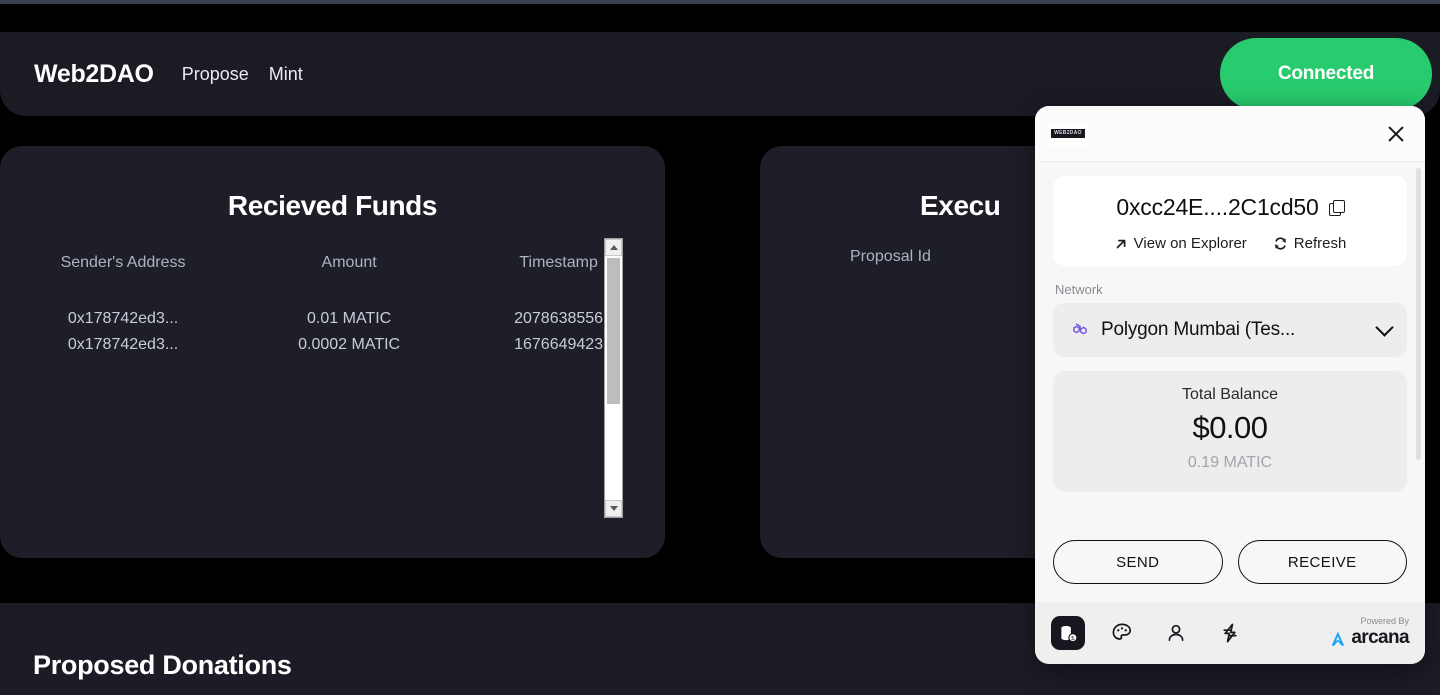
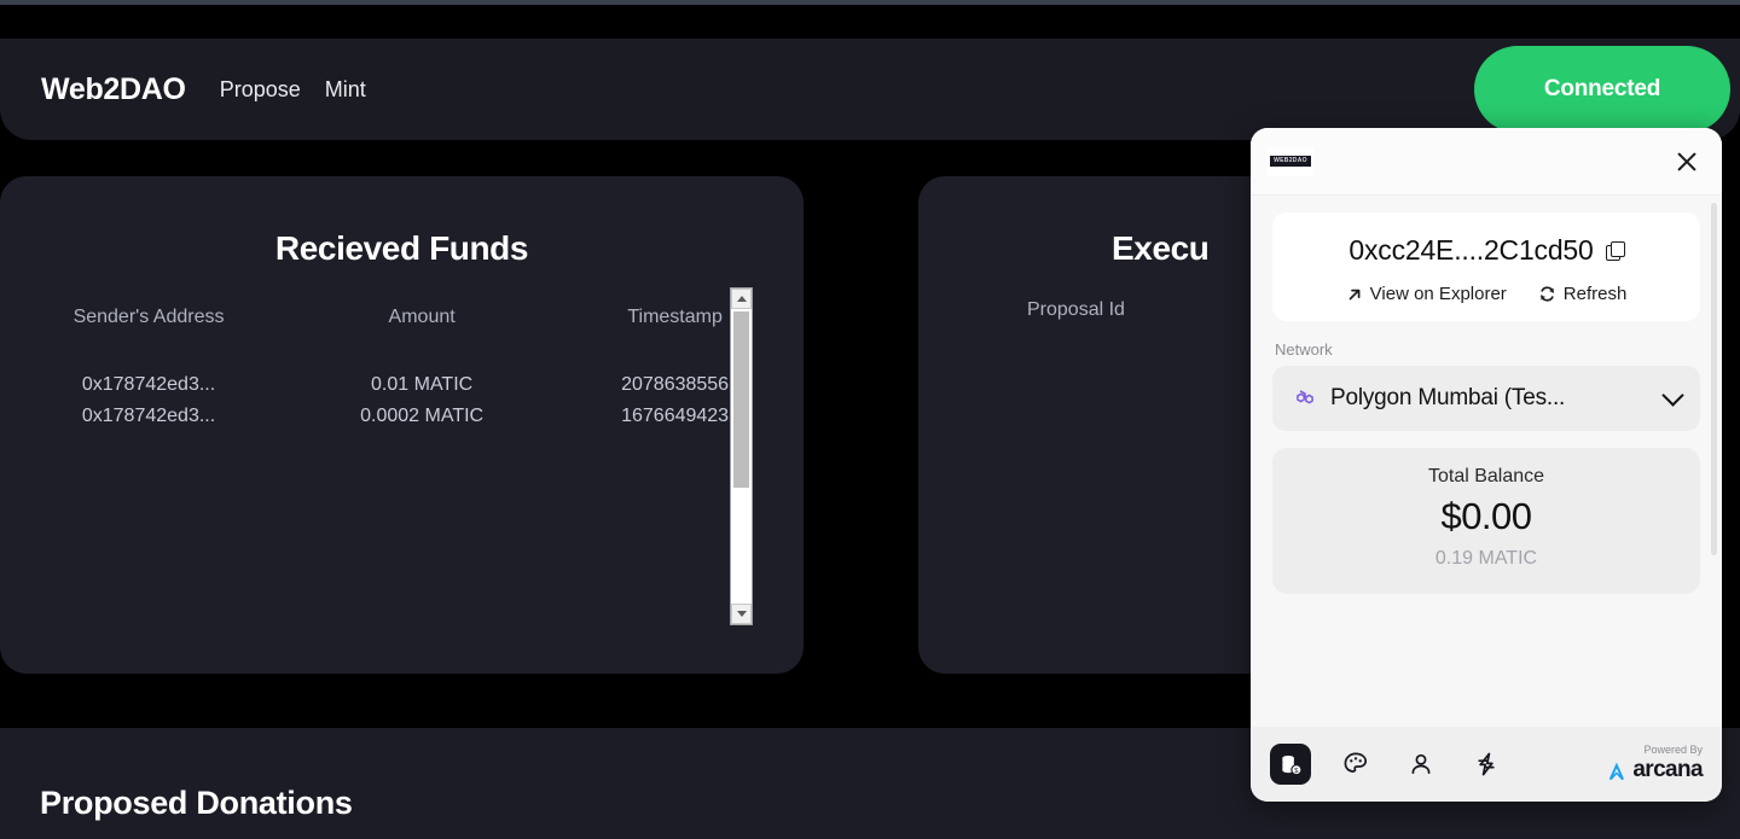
  Web2DAO
  Propose
  Mint
  Connected
  Recieved Funds
  Sender's Address	Amount	Timestamp
  0x178742ed3...	0.01 MATIC	2078638556
  0x178742ed3...	0.0002 MATIC	1676649423
  Execu
  Proposal Id
  Proposed Donations
  0xcc24E....2C1cd50
  View on Explorer
  Refresh
  Network
  Polygon Mumbai (Tes...
  Total Balance
  $0.00
  0.19 MATIC
- SEND
- RECEIVE
  Powered By
  arcana
